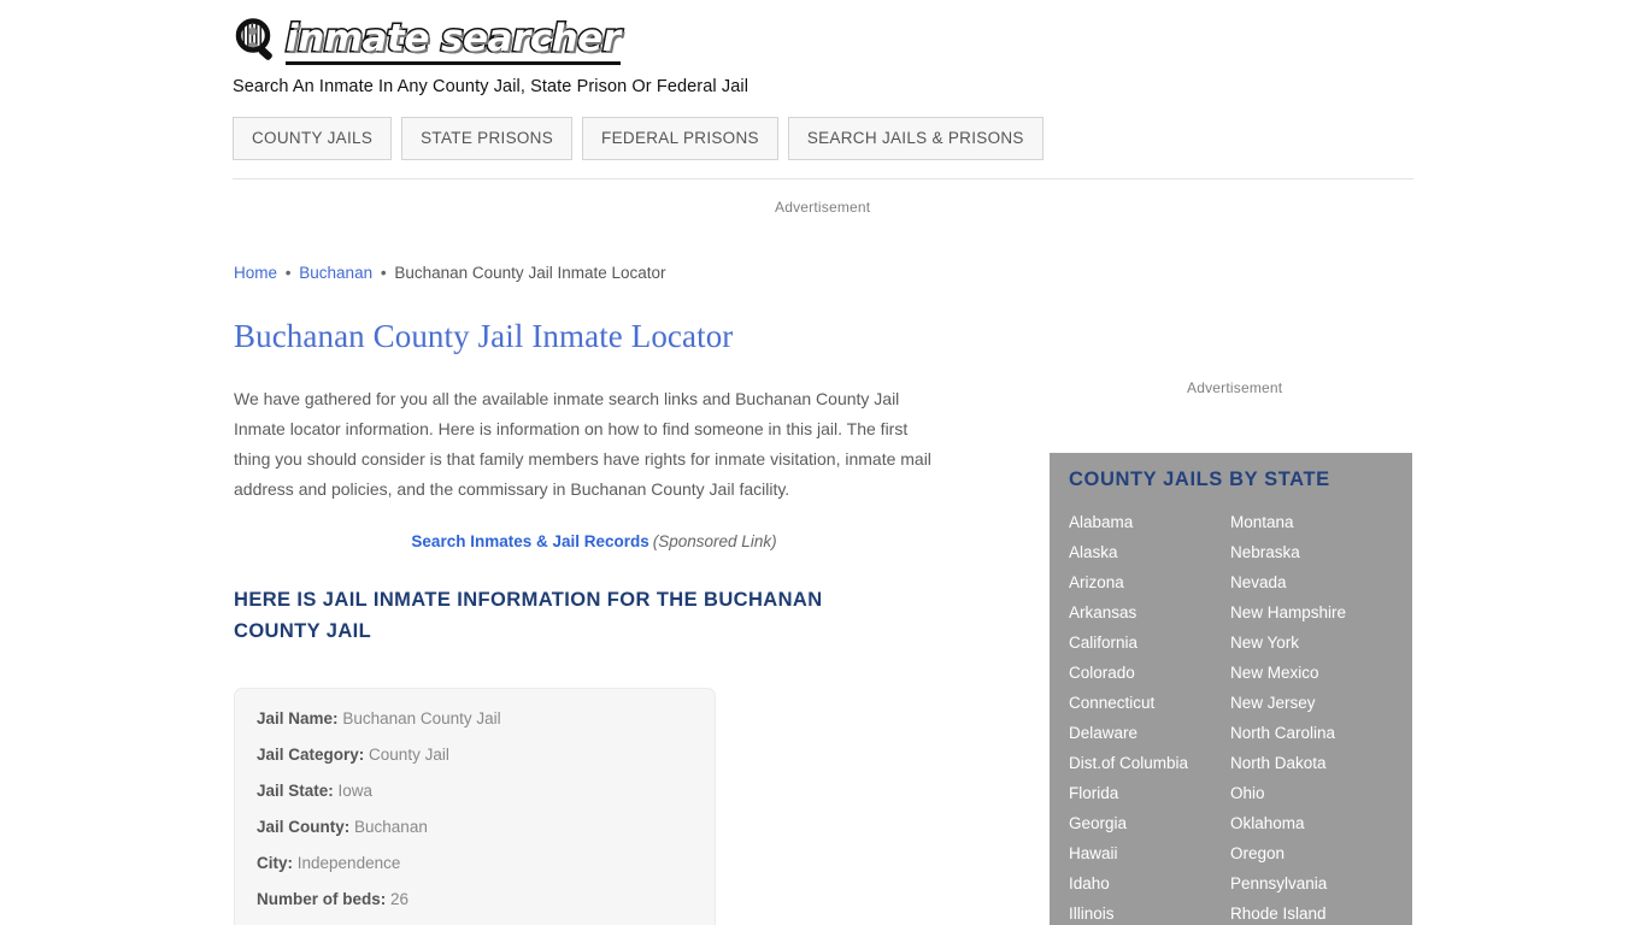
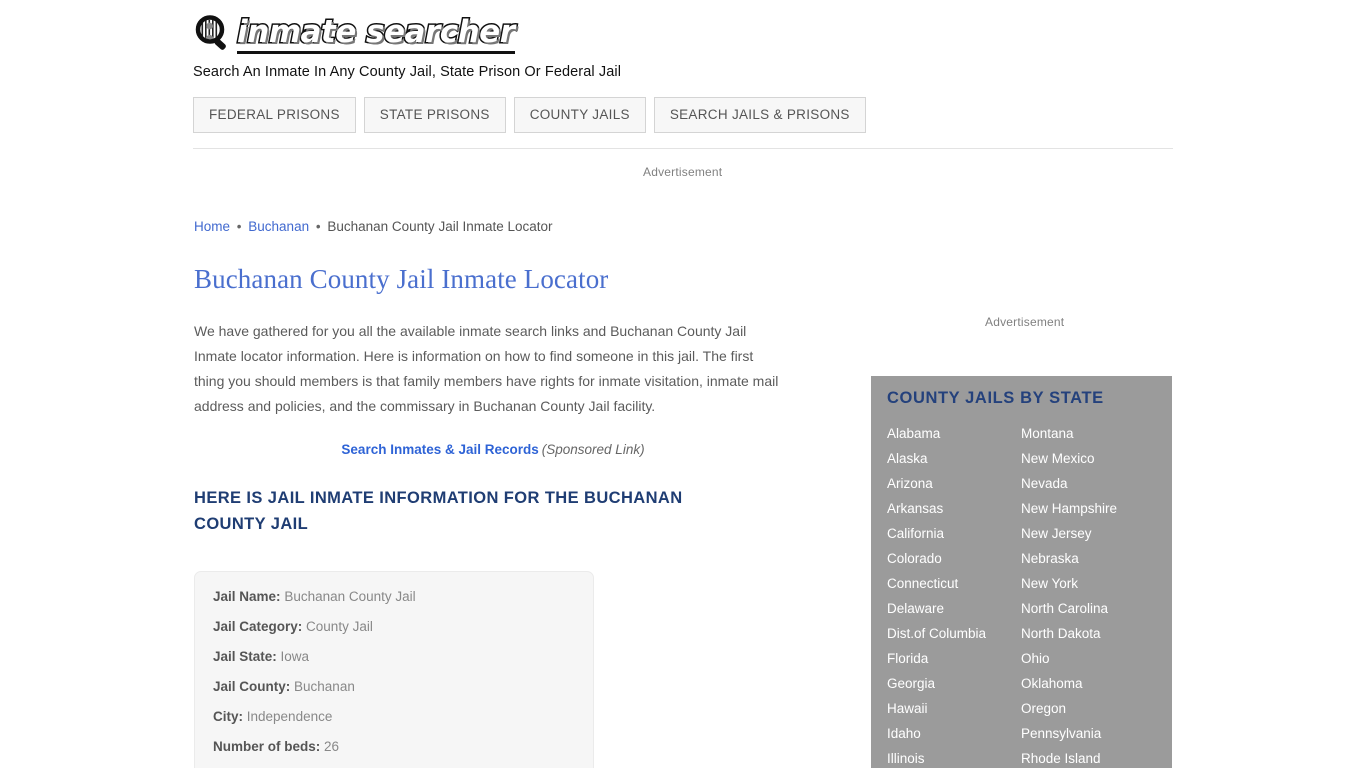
  inmate searcher
  Search An Inmate In Any County Jail, State Prison Or Federal Jail
- COUNTY JAILS
+ FEDERAL PRISONS
  STATE PRISONS
- FEDERAL PRISONS
+ COUNTY JAILS
  SEARCH JAILS & PRISONS
  Advertisement
  Advertisement
  Home • Buchanan • Buchanan County Jail Inmate Locator
  Buchanan County Jail Inmate Locator
- We have gathered for you all the available inmate search links and Buchanan County Jail Inmate locator information. Here is information on how to find someone in this jail. The first thing you should consider is that family members have rights for inmate visitation, inmate mail address and policies, and the commissary in Buchanan County Jail facility.
+ We have gathered for you all the available inmate search links and Buchanan County Jail Inmate locator information. Here is information on how to find someone in this jail. The first thing you should members is that family members have rights for inmate visitation, inmate mail address and policies, and the commissary in Buchanan County Jail facility.
  Search Inmates & Jail Records (Sponsored Link)
  HERE IS JAIL INMATE INFORMATION FOR THE BUCHANAN COUNTY JAIL
  Jail Name: Buchanan County Jail
  Jail Category: County Jail
  Jail State: Iowa
  Jail County: Buchanan
  City: Independence
  Number of beds: 26
  COUNTY JAILS BY STATE
  Alabama
  Alaska
  Arizona
  Arkansas
  California
  Colorado
  Connecticut
  Delaware
  Dist.of Columbia
  Florida
  Georgia
  Hawaii
  Idaho
  Illinois
  Montana
- Nebraska
+ New Mexico
  Nevada
  New Hampshire
- New York
+ New Jersey
- New Mexico
+ Nebraska
- New Jersey
+ New York
  North Carolina
  North Dakota
  Ohio
  Oklahoma
  Oregon
  Pennsylvania
  Rhode Island
